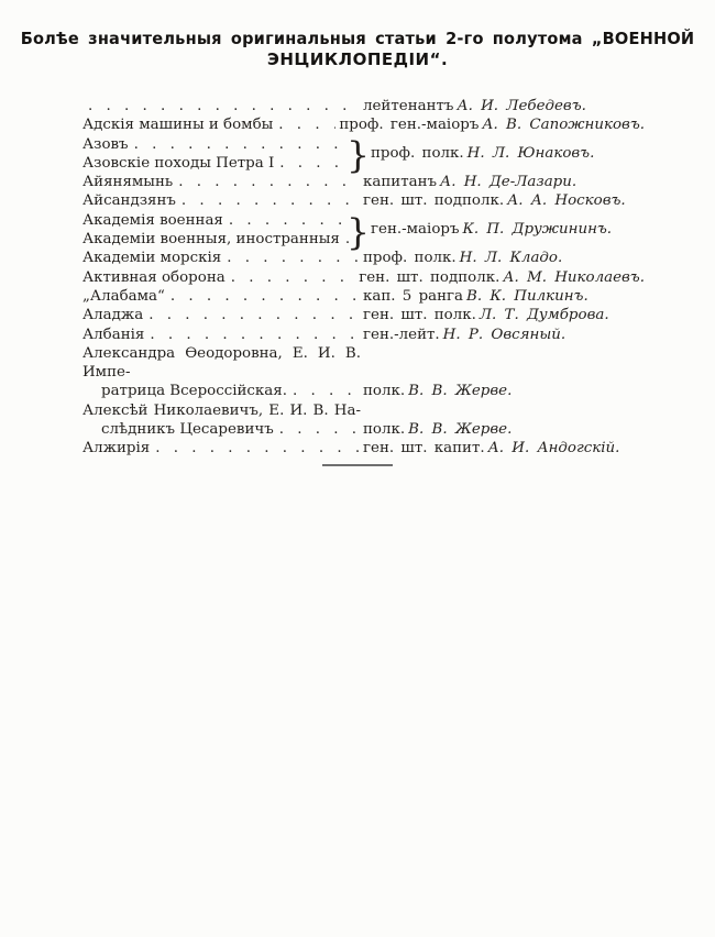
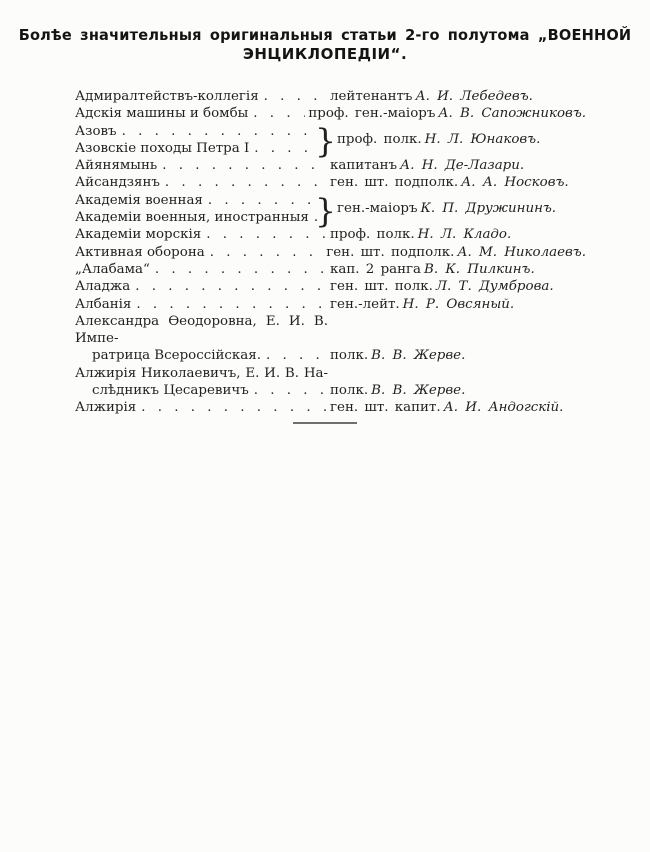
  Болѣе значительныя оригинальныя статьи 2-го полутома „ВОЕННОЙ
  ЭНЦИКЛОПЕДІИ“.
+ Адмиралтействъ-коллегія
  лейтенантъ А. И. Лебедевъ.
  Адскія машины и бомбы
  проф. ген.-маіоръ А. В. Сапожниковъ.
  Азовъ
  Азовскіе походы Петра I
  }
  проф. полк. Н. Л. Юнаковъ.
  Айянямынь
  капитанъ А. Н. Де-Лазари.
  Айсандзянъ
  ген. шт. подполк. А. А. Носковъ.
  Академія военная
  Академіи военныя, иностранныя
  }
  ген.-маіоръ К. П. Дружининъ.
  Академіи морскія
  проф. полк. Н. Л. Кладо.
  Активная оборона
  ген. шт. подполк. А. М. Николаевъ.
  „Алабама“
- кап. 5 ранга В. К. Пилкинъ.
+ кап. 2 ранга В. К. Пилкинъ.
  Аладжа
  ген. шт. полк. Л. Т. Думброва.
  Албанія
  ген.-лейт. Н. Р. Овсяный.
  Александра Ѳеодоровна, Е. И. В. Импе-
  ратрица Всероссійская.
  полк. В. В. Жерве.
- Алексѣй Николаевичъ, Е. И. В. На-
+ Алжирія Николаевичъ, Е. И. В. На-
  слѣдникъ Цесаревичъ
  полк. В. В. Жерве.
  Алжирія
  ген. шт. капит. А. И. Андогскій.
